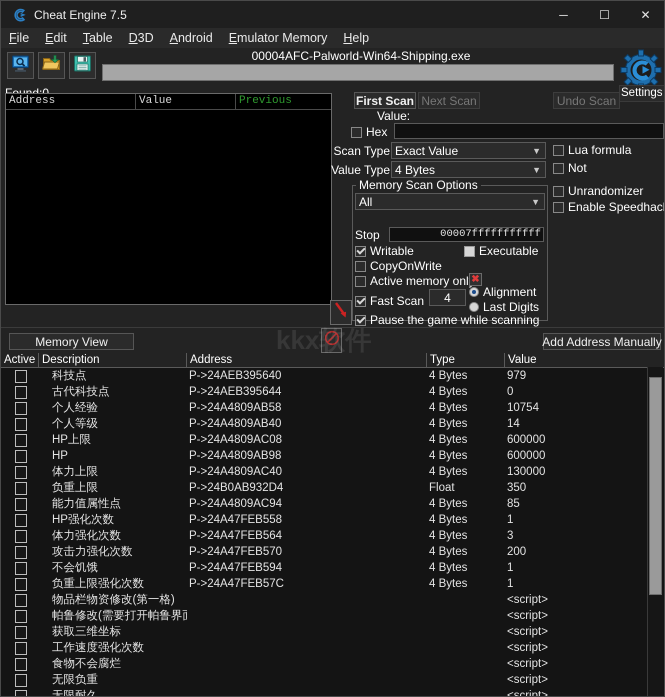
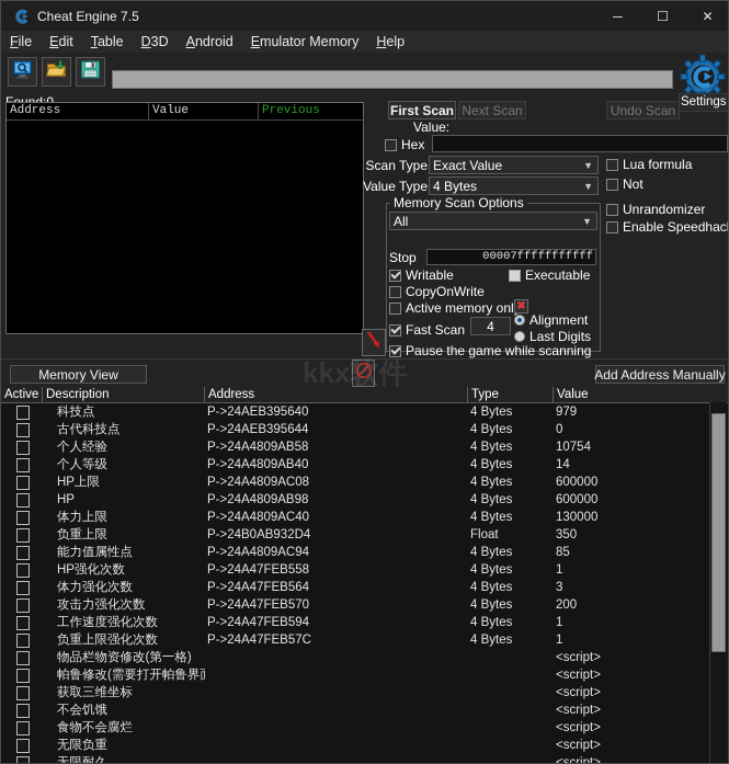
  Cheat Engine 7.5
  ─
  ☐
  ✕
  File
  Edit
  Table
  D3D
  Android
  Emulator Memory
  Help
- 00004AFC-Palworld-Win64-Shipping.exe
  Settings
  Address
  Value
  Previous
  First Scan
  Next Scan
  Undo Scan
  Value:
  Hex
  Scan Type
  Exact Value
  ▼
  Value Type
  4 Bytes
  ▼
  Lua formula
  Not
  Unrandomizer
  Enable Speedhac
  Memory Scan Options
  All
  ▼
  Stop
  00007fffffffffff
  Writable
  Executable
  CopyOnWrite
  Active memory onl
  ✖
  Fast Scan
  4
  Alignment
  Last Digits
  Pause the game while scanning
  Memory View
  Add Address Manually
  kkx软件
  Active
  Description
  Address
  Type
  Value
  科技点
  P->24AEB395640
  4 Bytes
  979
  古代科技点
  P->24AEB395644
  4 Bytes
  0
  个人经验
  P->24A4809AB58
  4 Bytes
  10754
  个人等级
  P->24A4809AB40
  4 Bytes
  14
  HP上限
  P->24A4809AC08
  4 Bytes
  600000
  HP
  P->24A4809AB98
  4 Bytes
  600000
  体力上限
  P->24A4809AC40
  4 Bytes
  130000
  负重上限
  P->24B0AB932D4
  Float
  350
  能力值属性点
  P->24A4809AC94
  4 Bytes
  85
  HP强化次数
  P->24A47FEB558
  4 Bytes
  1
  体力强化次数
  P->24A47FEB564
  4 Bytes
  3
  攻击力强化次数
  P->24A47FEB570
  4 Bytes
  200
- 不会饥饿
+ 工作速度强化次数
  P->24A47FEB594
  4 Bytes
  1
  负重上限强化次数
  P->24A47FEB57C
  4 Bytes
  1
  物品栏物资修改(第一格)
  <script>
  帕鲁修改(需要打开帕鲁界
  <script>
  获取三维坐标
  <script>
- 工作速度强化次数
+ 不会饥饿
  <script>
  食物不会腐烂
  <script>
  无限负重
  <script>
